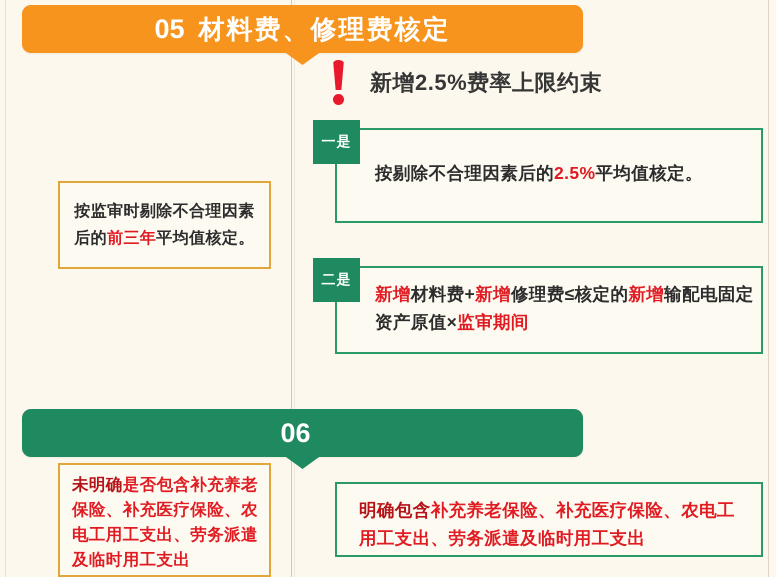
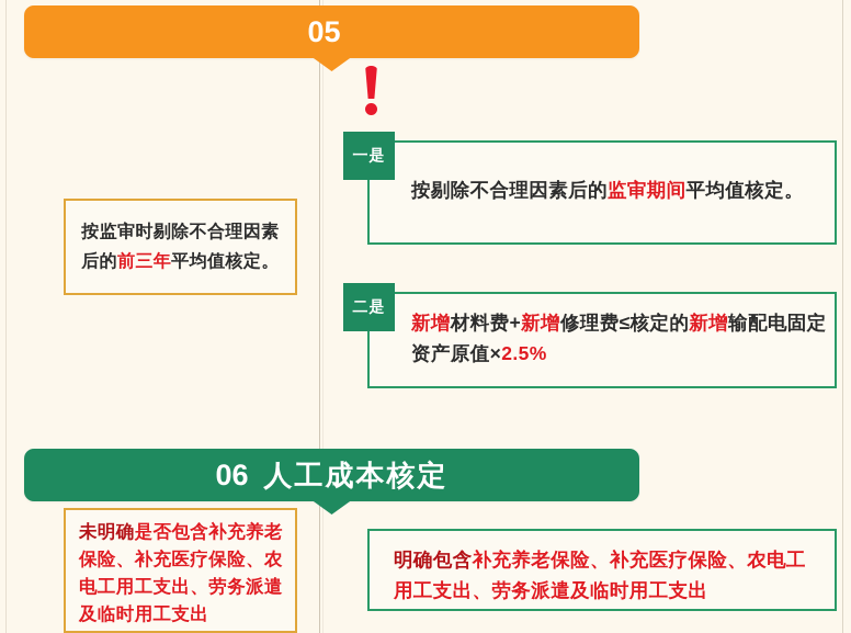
  05
- 材料费、修理费核定
- 新增2.5%费率上限约束
  按监审时剔除不合理因素后的前三年平均值核定。
  一是
- 按剔除不合理因素后的2.5%平均值核定。
+ 按剔除不合理因素后的监审期间平均值核定。
  二是
- 新增材料费+新增修理费≤核定的新增输配电固定资产原值×监审期间
+ 新增材料费+新增修理费≤核定的新增输配电固定资产原值×2.5%
  06
+ 人工成本核定
  未明确是否包含补充养老保险、补充医疗保险、农电工用工支出、劳务派遣及临时用工支出
  明确包含补充养老保险、补充医疗保险、农电工用工支出、劳务派遣及临时用工支出
